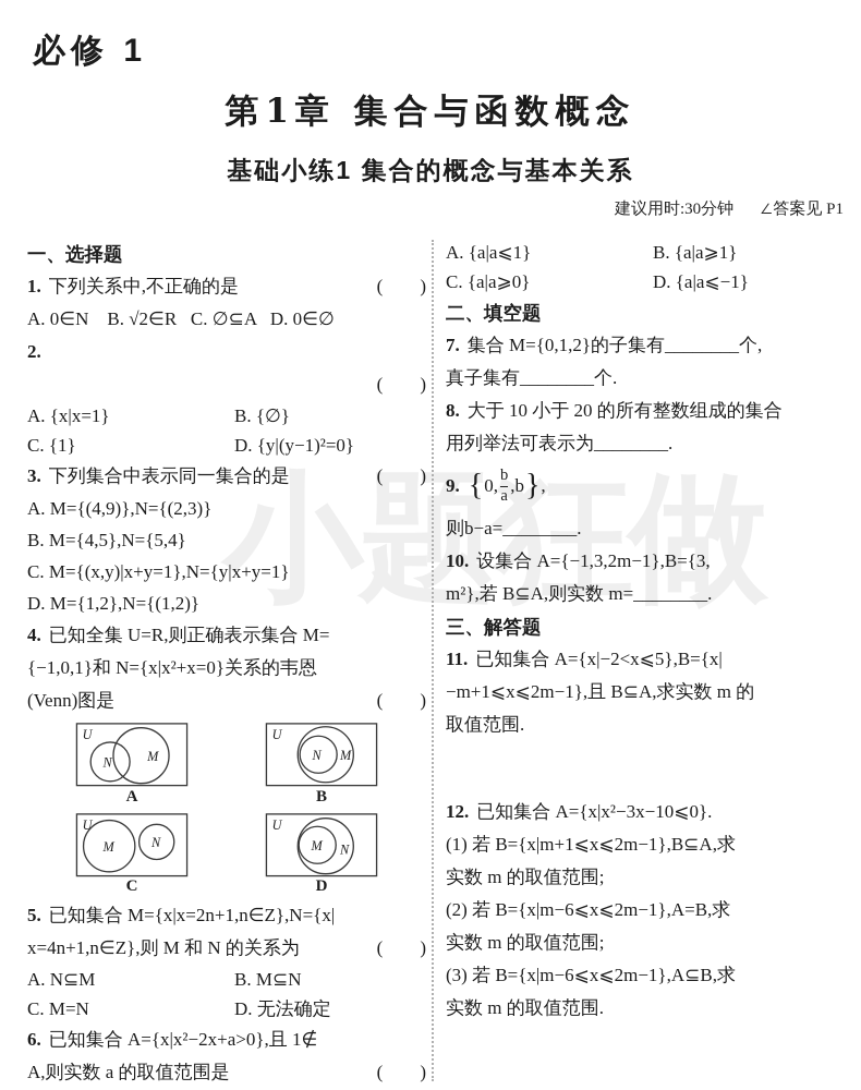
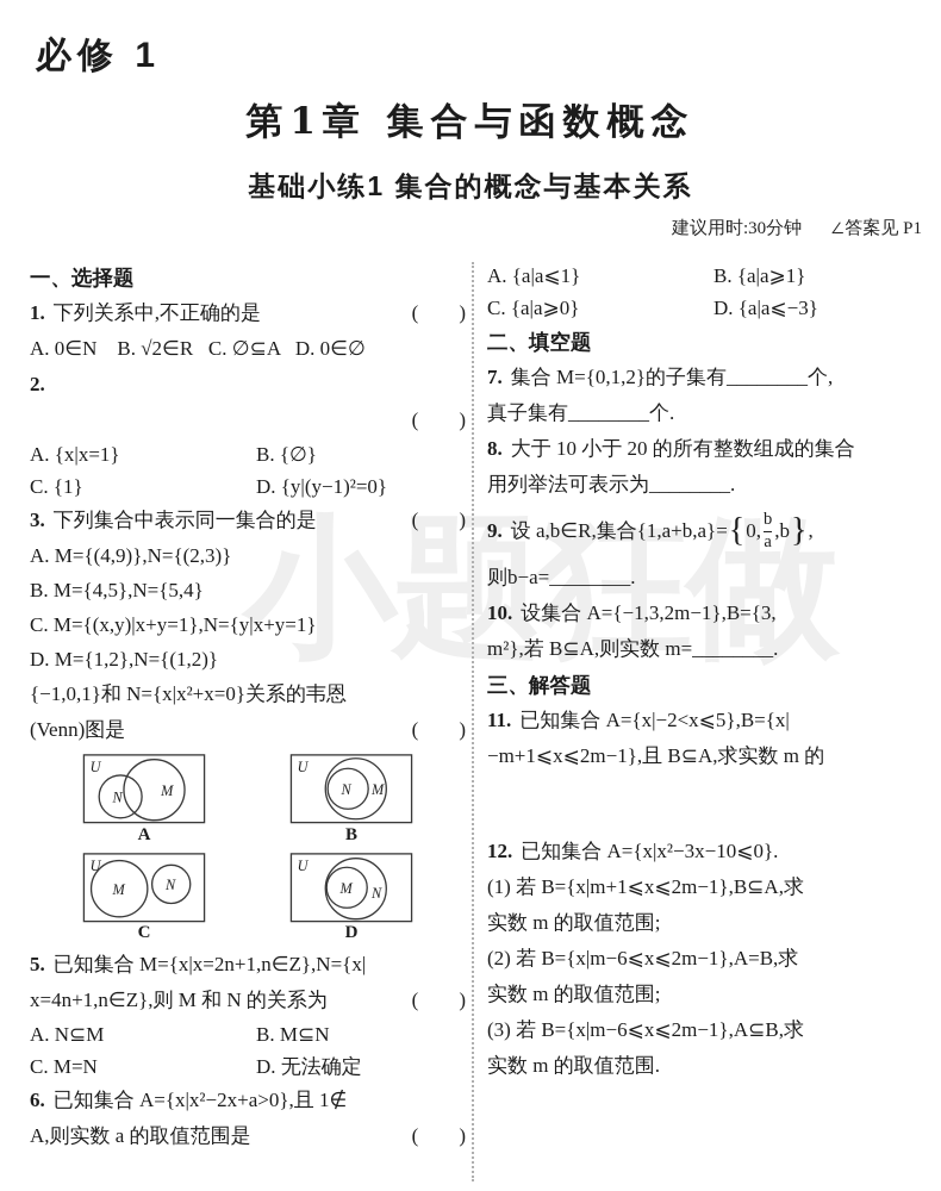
  小题狂做
  必修 1
  第1章 集合与函数概念
  基础小练1 集合的概念与基本关系
  建议用时:30分钟 ∠答案见 P1
  一、选择题
  1.
  下列关系中,不正确的是
  ( )
  A. 0∈N B. √2∈R C. ∅⊆A D. 0∈∅
  2.
  ( )
  A. {x|x=1}
  B. {∅}
  C. {1}
  D. {y|(y−1)²=0}
  3.
  下列集合中表示同一集合的是
  ( )
  A. M={(4,9)},N={(2,3)}
  B. M={4,5},N={5,4}
  C. M={(x,y)|x+y=1},N={y|x+y=1}
  D. M={1,2},N={(1,2)}
- 4.
- 已知全集 U=R,则正确表示集合 M=
  {−1,0,1}和 N={x|x²+x=0}关系的韦恩
  (Venn)图是
  ( )
  U
  N
  M
  A
  U
  N
  M
  B
  U
  M
  N
  C
  U
  M
  N
  D
  5.
  已知集合 M={x|x=2n+1,n∈Z},N={x|
  x=4n+1,n∈Z},则 M 和 N 的关系为
  ( )
  A. N⊆M
  B. M⊆N
  C. M=N
  D. 无法确定
  6.
  已知集合 A={x|x²−2x+a>0},且 1∉
  A,则实数 a 的取值范围是
  ( )
  A. {a|a⩽1}
  B. {a|a⩾1}
  C. {a|a⩾0}
- D. {a|a⩽−1}
+ D. {a|a⩽−3}
  二、填空题
  7.
  集合 M={0,1,2}的子集有________个,
  真子集有________个.
  8.
  大于 10 小于 20 的所有整数组成的集合
  用列举法可表示为________.
  9.
+ 设 a,b∈R,集合{1,a+b,a}=
  {
  0,
  b
  a
  ,b
  }
  ,
  则b−a=________.
  10.
  设集合 A={−1,3,2m−1},B={3,
  m²},若 B⊆A,则实数 m=________.
  三、解答题
  11.
  已知集合 A={x|−2<x⩽5},B={x|
  −m+1⩽x⩽2m−1},且 B⊆A,求实数 m 的
- 取值范围.
  12.
  已知集合 A={x|x²−3x−10⩽0}.
  (1) 若 B={x|m+1⩽x⩽2m−1},B⊆A,求
  实数 m 的取值范围;
  (2) 若 B={x|m−6⩽x⩽2m−1},A=B,求
  实数 m 的取值范围;
  (3) 若 B={x|m−6⩽x⩽2m−1},A⊆B,求
  实数 m 的取值范围.
